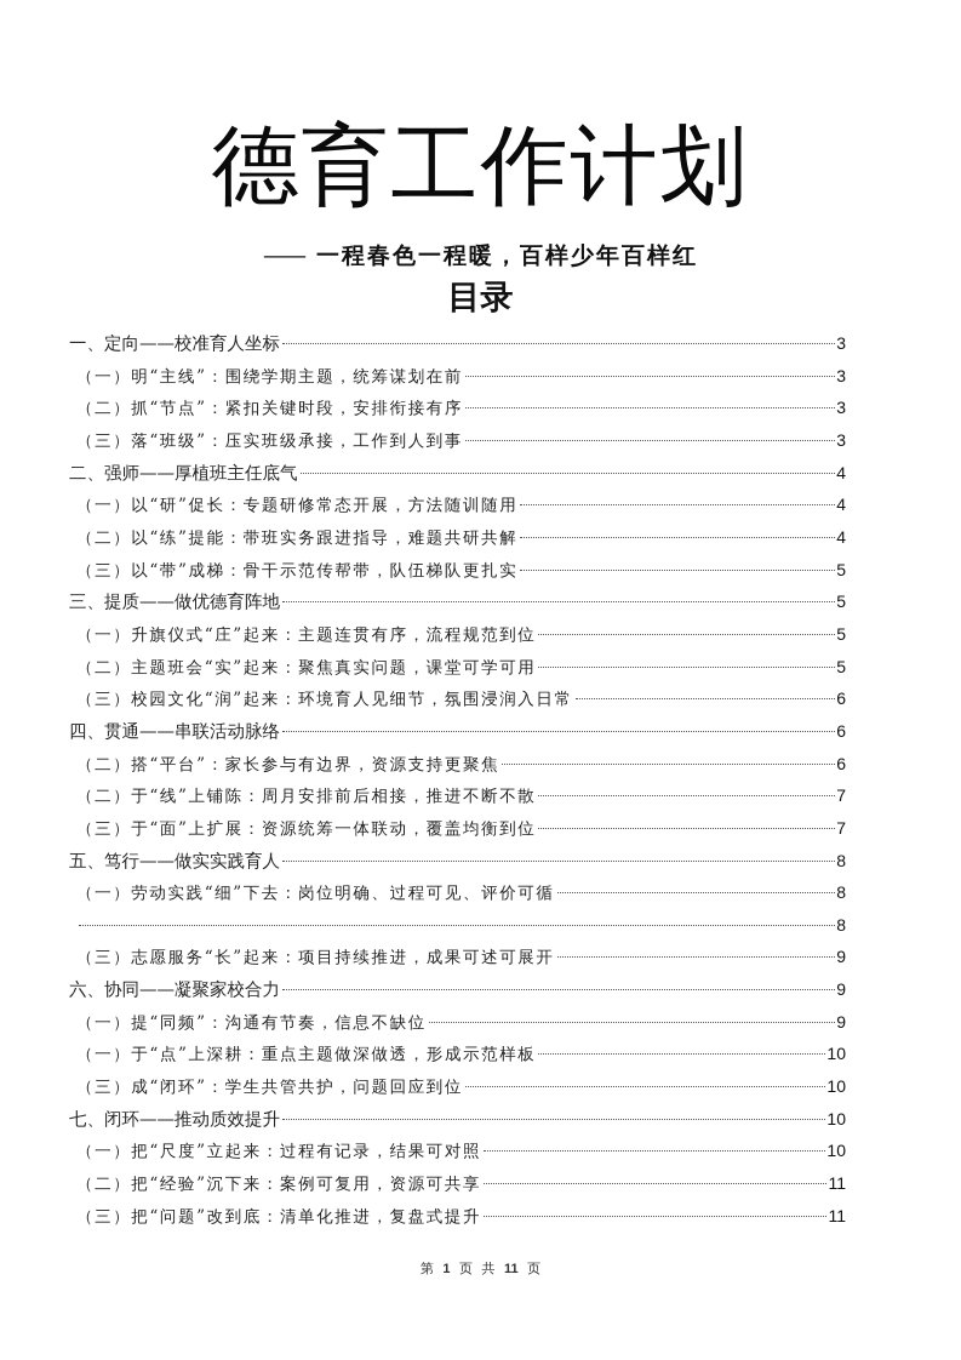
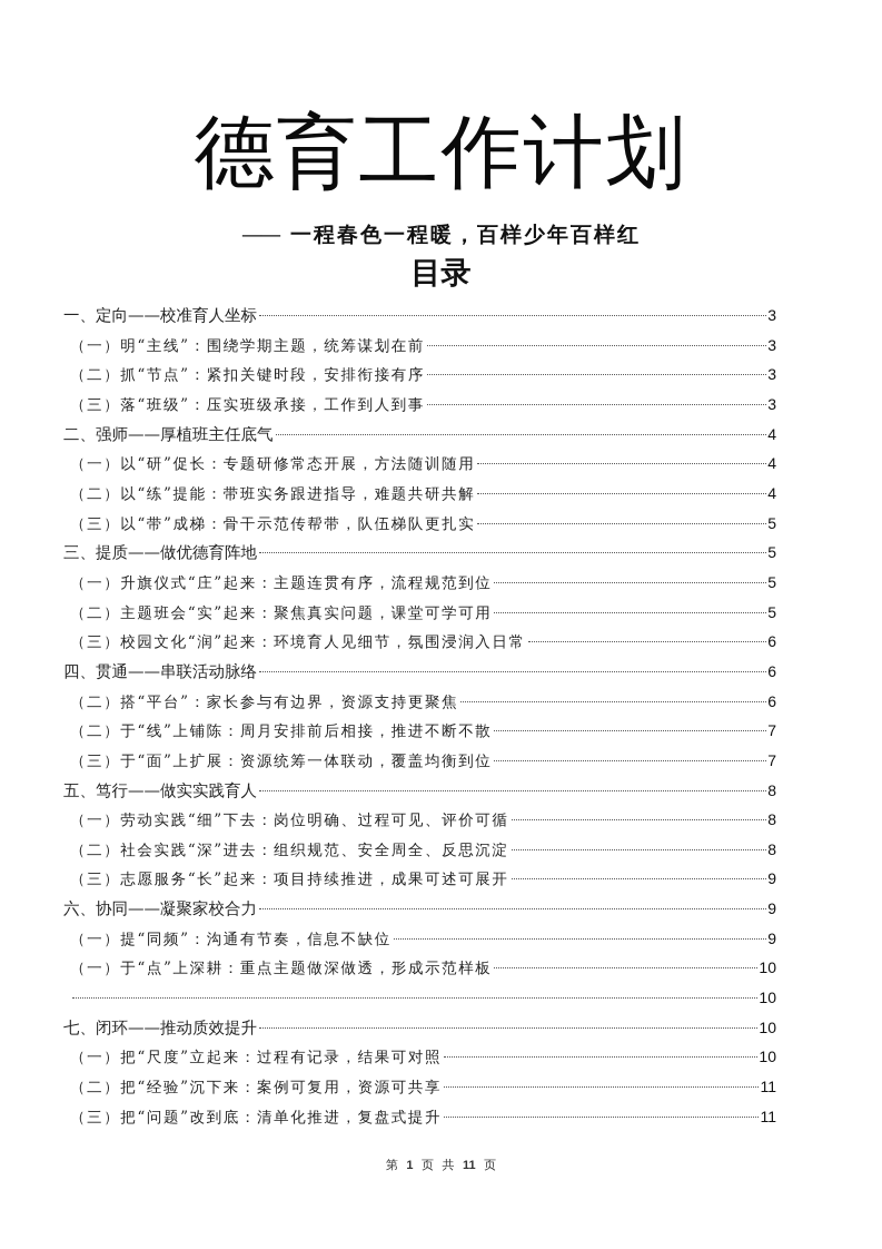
  德育工作计划
  —— 一程春色一程暖，百样少年百样红
  目录
  一、定向——校准育人坐标
  3
  （一）明“主线”：围绕学期主题，统筹谋划在前
  3
  （二）抓“节点”：紧扣关键时段，安排衔接有序
  3
  （三）落“班级”：压实班级承接，工作到人到事
  3
  二、强师——厚植班主任底气
  4
  （一）以“研”促长：专题研修常态开展，方法随训随用
  4
  （二）以“练”提能：带班实务跟进指导，难题共研共解
  4
  （三）以“带”成梯：骨干示范传帮带，队伍梯队更扎实
  5
  三、提质——做优德育阵地
  5
  （一）升旗仪式“庄”起来：主题连贯有序，流程规范到位
  5
  （二）主题班会“实”起来：聚焦真实问题，课堂可学可用
  5
  （三）校园文化“润”起来：环境育人见细节，氛围浸润入日常
  6
  四、贯通——串联活动脉络
  6
  （二）搭“平台”：家长参与有边界，资源支持更聚焦
  6
  （二）于“线”上铺陈：周月安排前后相接，推进不断不散
  7
  （三）于“面”上扩展：资源统筹一体联动，覆盖均衡到位
  7
  五、笃行——做实实践育人
  8
  （一）劳动实践“细”下去：岗位明确、过程可见、评价可循
  8
+ （二）社会实践“深”进去：组织规范、安全周全、反思沉淀
  8
  （三）志愿服务“长”起来：项目持续推进，成果可述可展开
  9
  六、协同——凝聚家校合力
  9
  （一）提“同频”：沟通有节奏，信息不缺位
  9
  （一）于“点”上深耕：重点主题做深做透，形成示范样板
  10
- （三）成“闭环”：学生共管共护，问题回应到位
  10
  七、闭环——推动质效提升
  10
  （一）把“尺度”立起来：过程有记录，结果可对照
  10
  （二）把“经验”沉下来：案例可复用，资源可共享
  11
  （三）把“问题”改到底：清单化推进，复盘式提升
  11
  第 1 页 共 11 页
